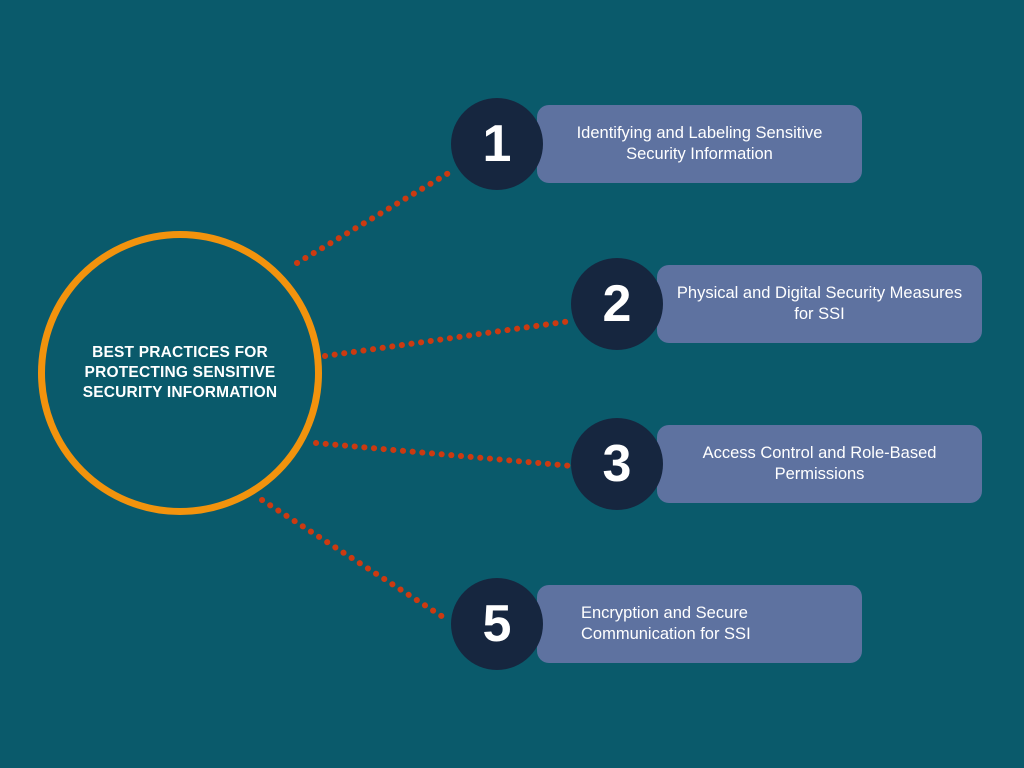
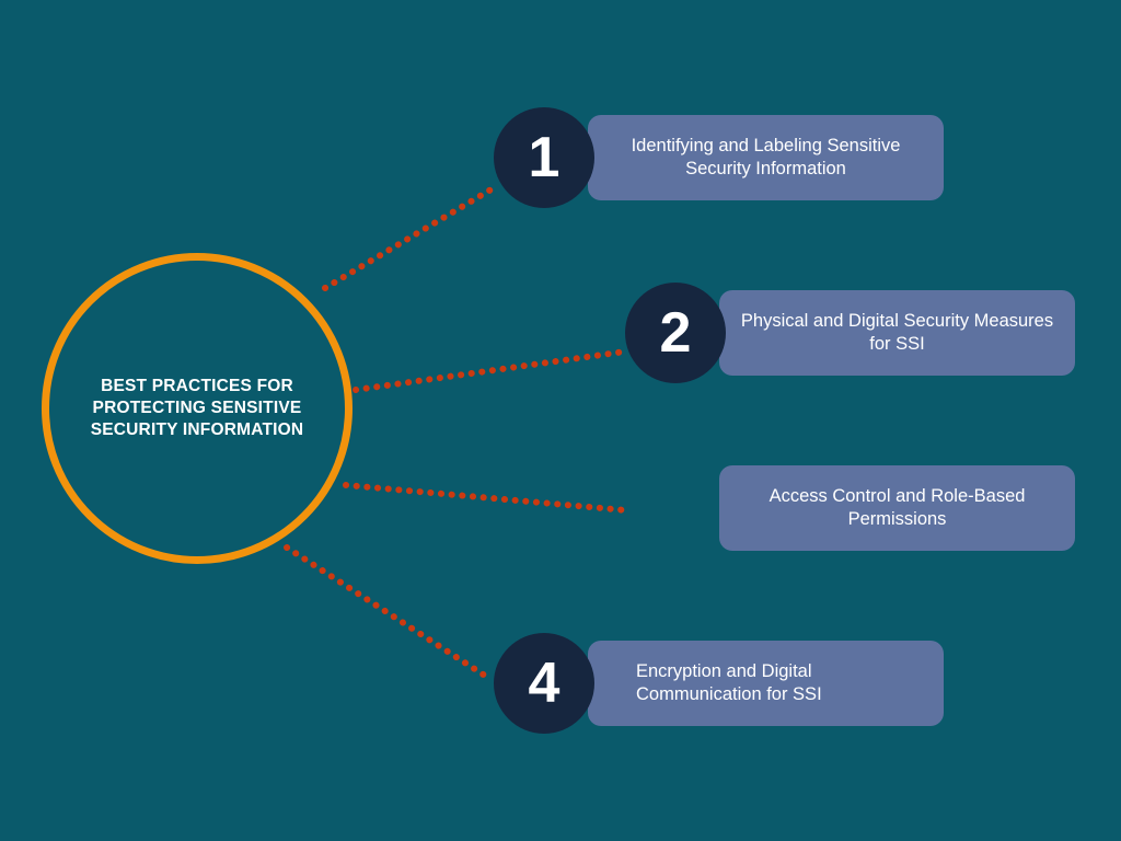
  BEST PRACTICES FOR PROTECTING SENSITIVE SECURITY INFORMATION
  Identifying and Labeling Sensitive Security Information
  1
  Physical and Digital Security Measures for SSI
  2
  Access Control and Role-Based Permissions
- 3
- Encryption and Secure Communication for SSI
+ Encryption and Digital Communication for SSI
- 5
+ 4
